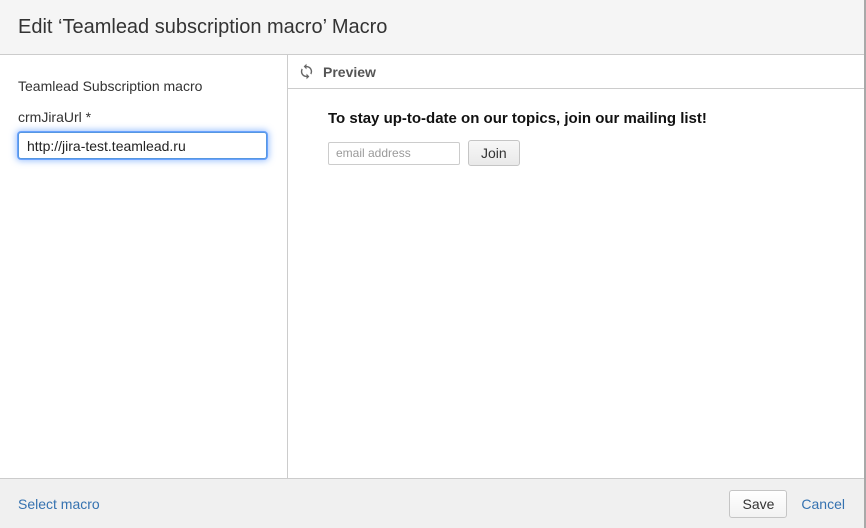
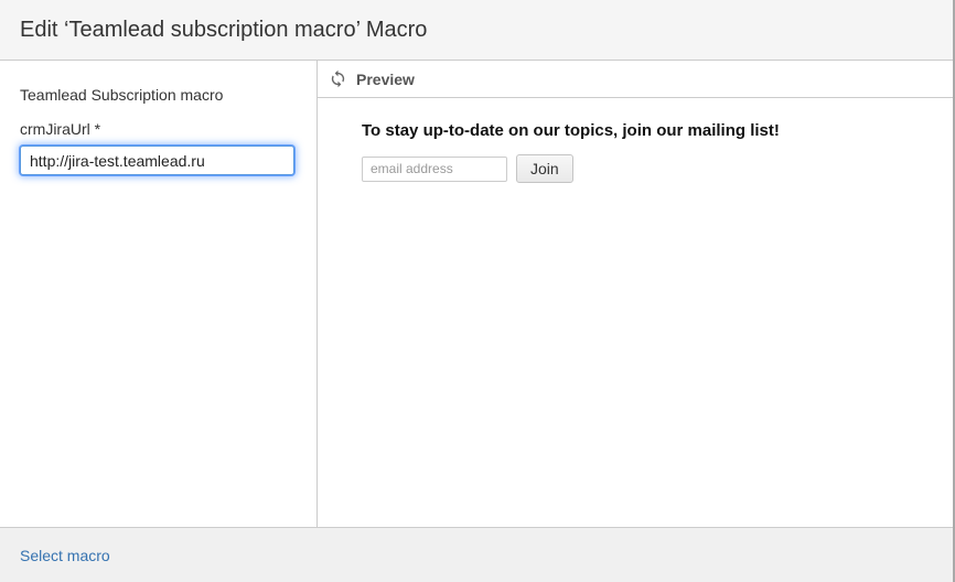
  Edit ‘Teamlead subscription macro’ Macro
  Teamlead Subscription macro
  crmJiraUrl *
  http://jira-test.teamlead.ru
  Preview
  To stay up-to-date on our topics, join our mailing list!
  email address
  Join
  Select macro
- Save
- Cancel
